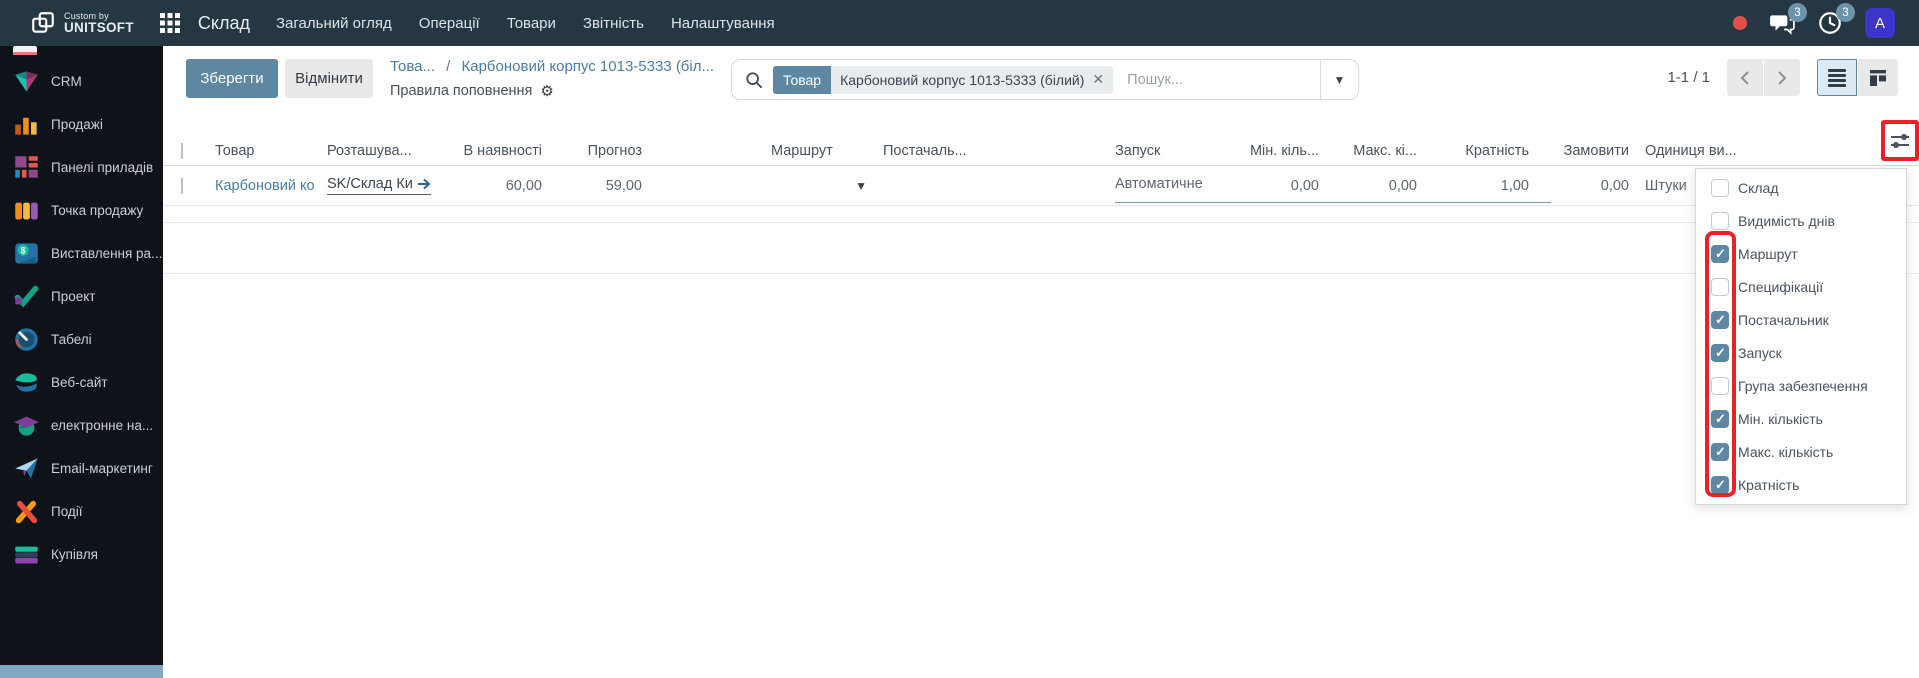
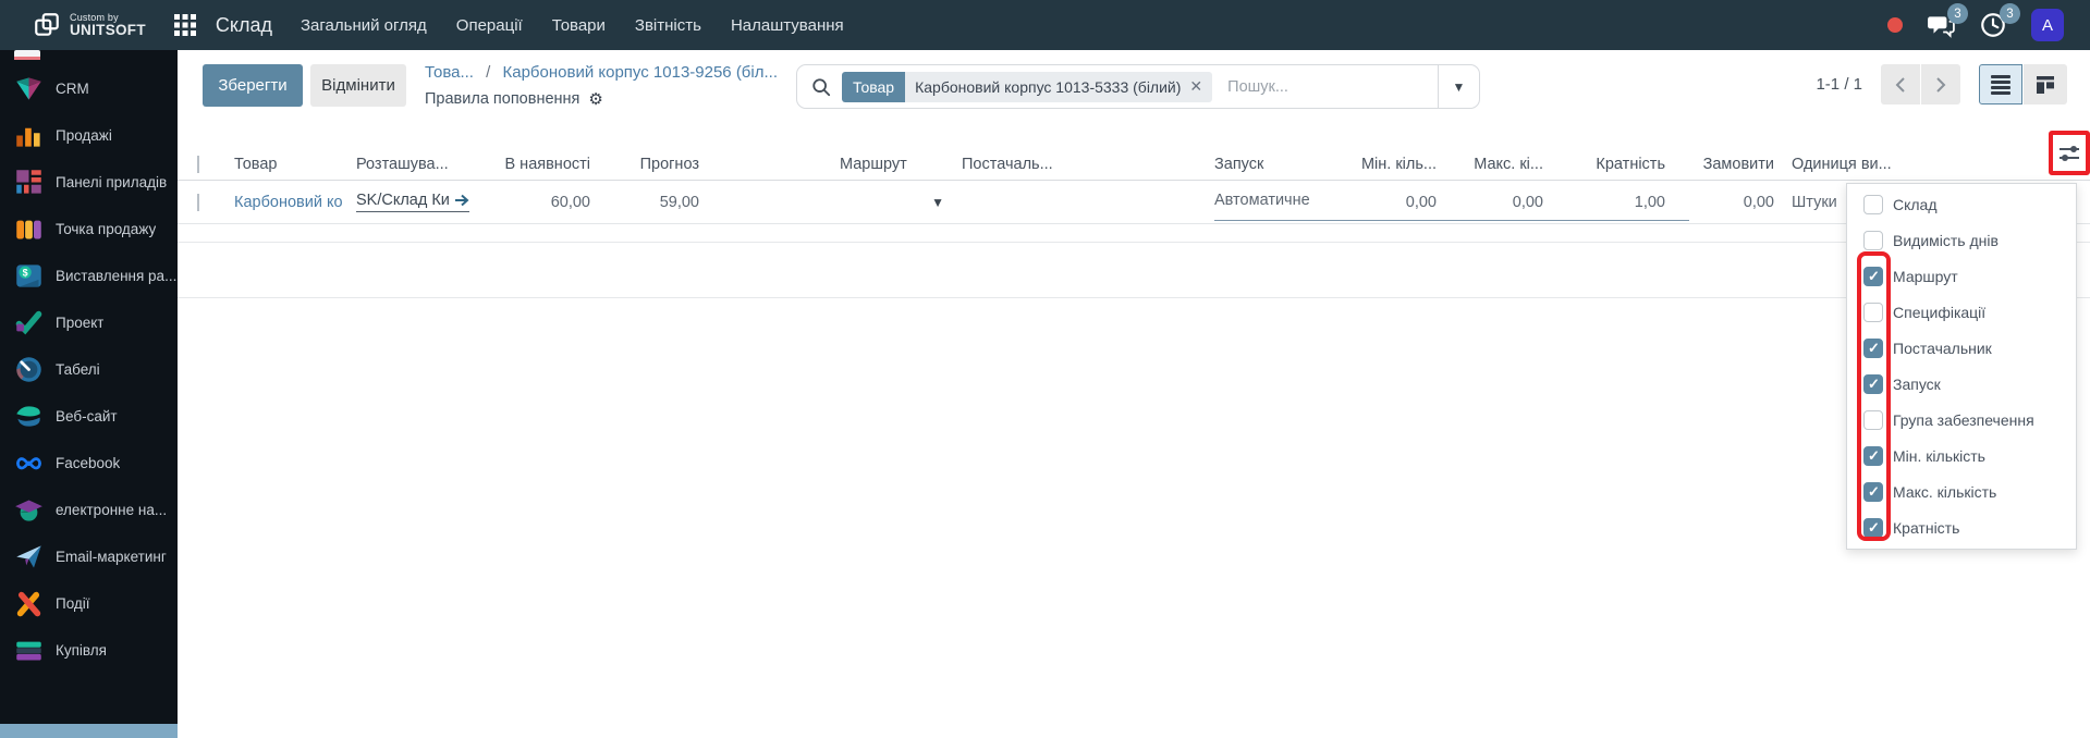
  Custom by
  UNITSOFT
  Склад
  Загальний огляд
  Операції
  Товари
  Звітність
  Налаштування
  3
  3
  A
  CRM
  Продажі
  Панелі приладів
  Точка продажу
  $
  Виставлення ра...
  Проект
  Табелі
  Веб-сайт
+ Facebook
  електронне на...
  Email-маркетинг
  Події
  Купівля
  Зберегти
  Відмінити
- Това... / Карбоновий корпус 1013-5333 (біл...
+ Това... / Карбоновий корпус 1013-9256 (біл...
  Правила поповнення
  ⚙
  Товар
  Карбоновий корпус 1013-5333 (білий)
  ✕
  Пошук...
  ▼
  1-1 / 1
  Товар
  Розташува...
  В наявності
  Прогноз
  Маршрут
  Постачаль...
  Запуск
  Мін. кіль...
  Макс. кі...
  Кратність
  Замовити
  Одиниця ви...
  Карбоновий ко
  SK/Склад Ки
  60,00
  59,00
  ▼
  Автоматичне
  0,00
  0,00
  1,00
  0,00
  Штуки
  Склад
  Видимість днів
  Маршрут
  Специфікації
  Постачальник
  Запуск
  Група забезпечення
  Мін. кількість
  Макс. кількість
  Кратність
